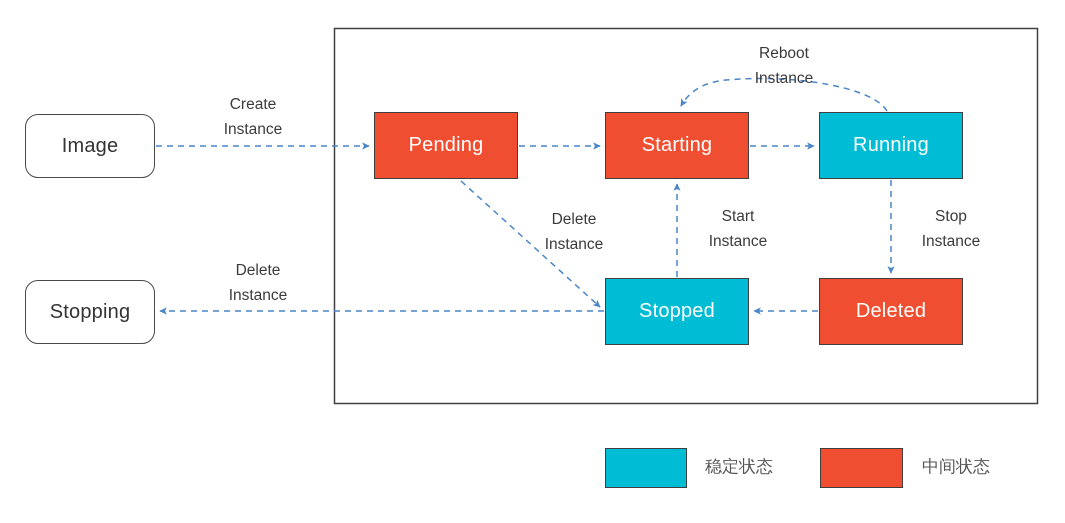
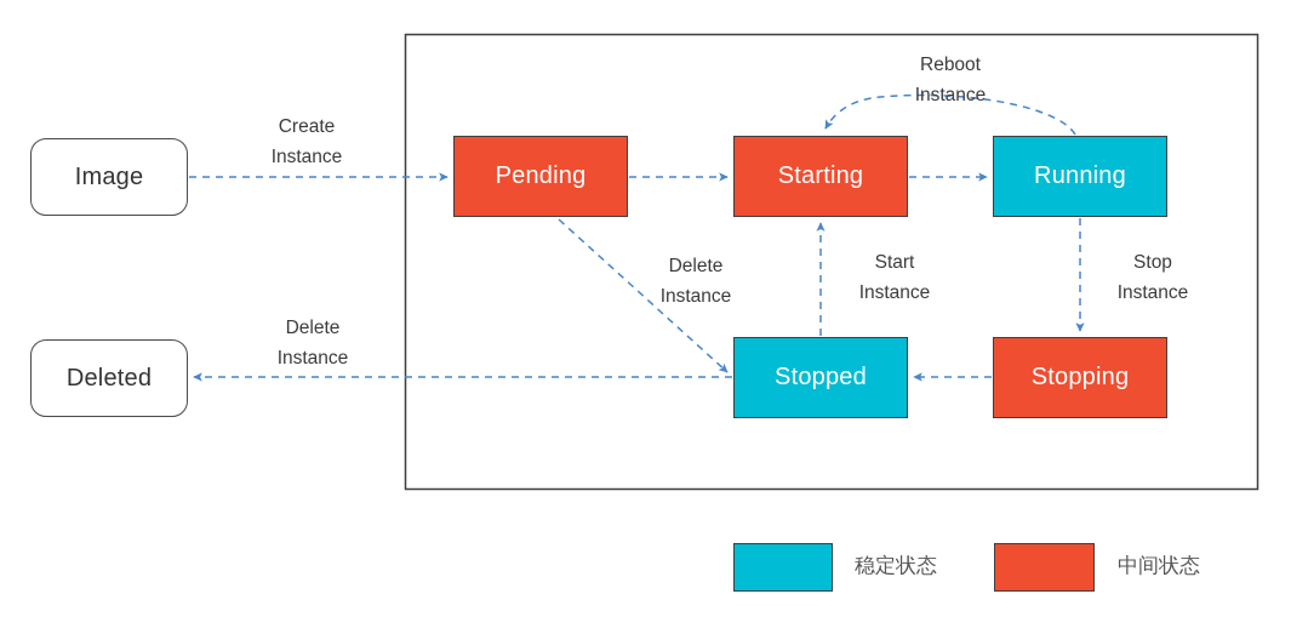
  Image
- Stopping
+ Deleted
  Pending
  Starting
  Running
  Stopped
- Deleted
+ Stopping
  Create
  Instance
  Reboot
  Instance
  Stop
  Instance
  Start
  Instance
  Delete
  Instance
  Delete
  Instance
  稳定状态
  中间状态
